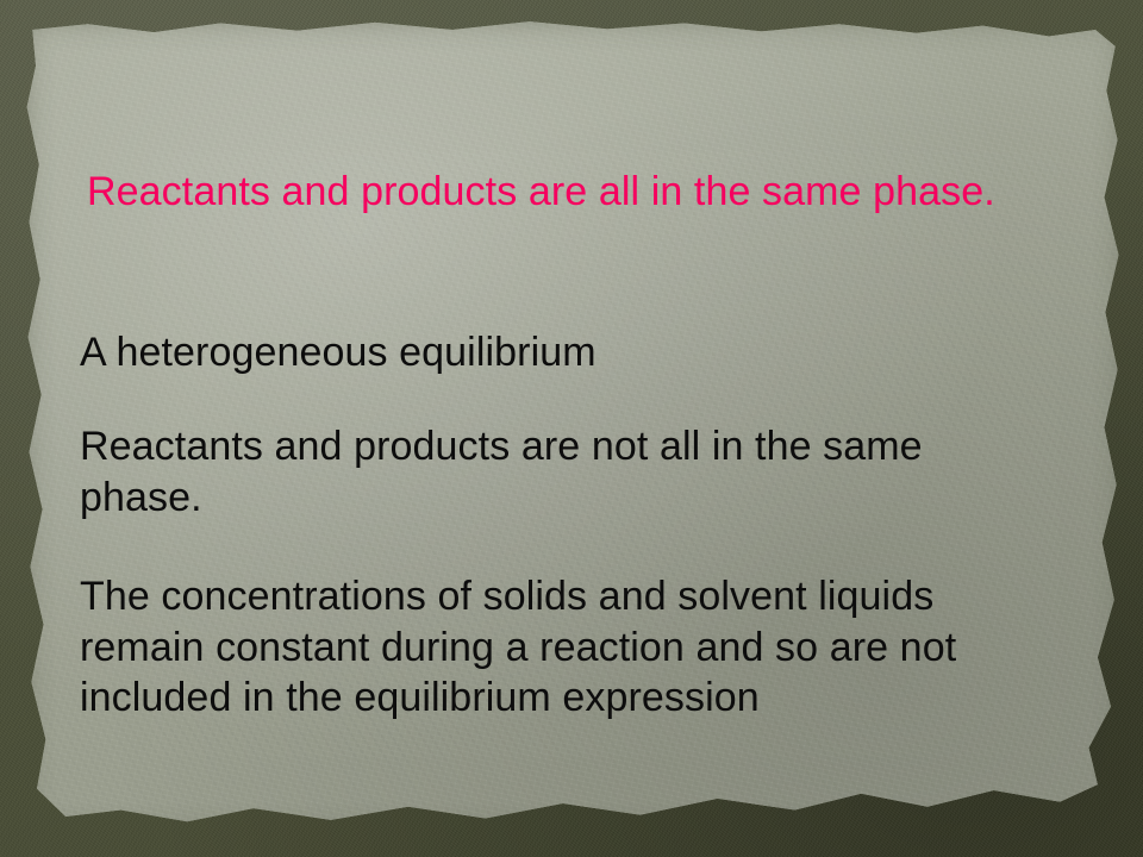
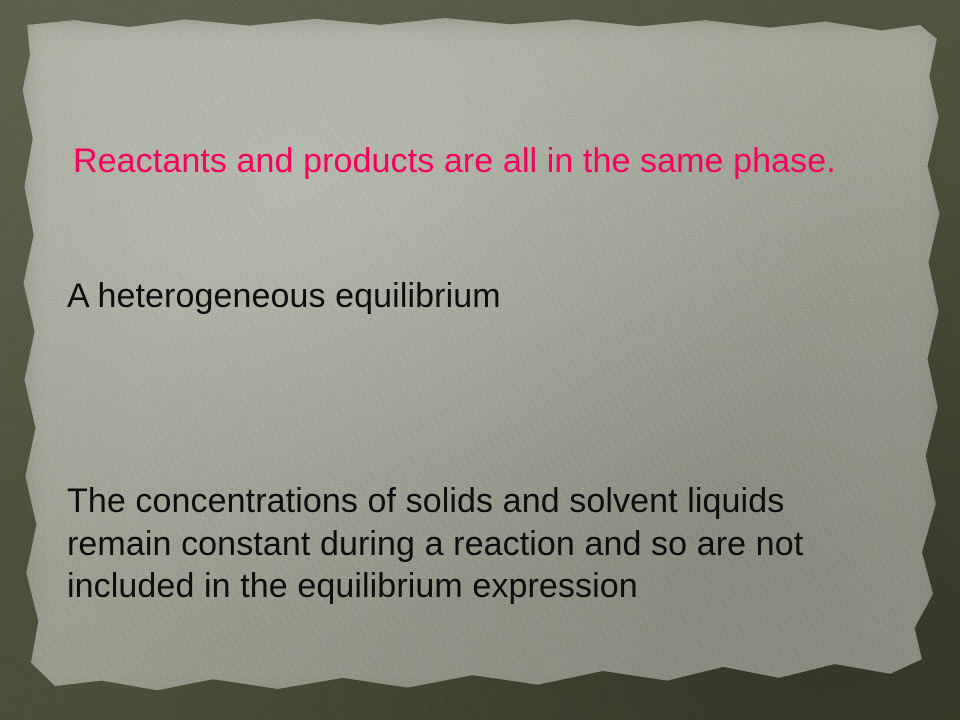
  Reactants and products are all in the same phase.
  A heterogeneous equilibrium
- Reactants and products are not all in the same phase.
  The concentrations of solids and solvent liquids remain constant during a reaction and so are not included in the equilibrium expression
